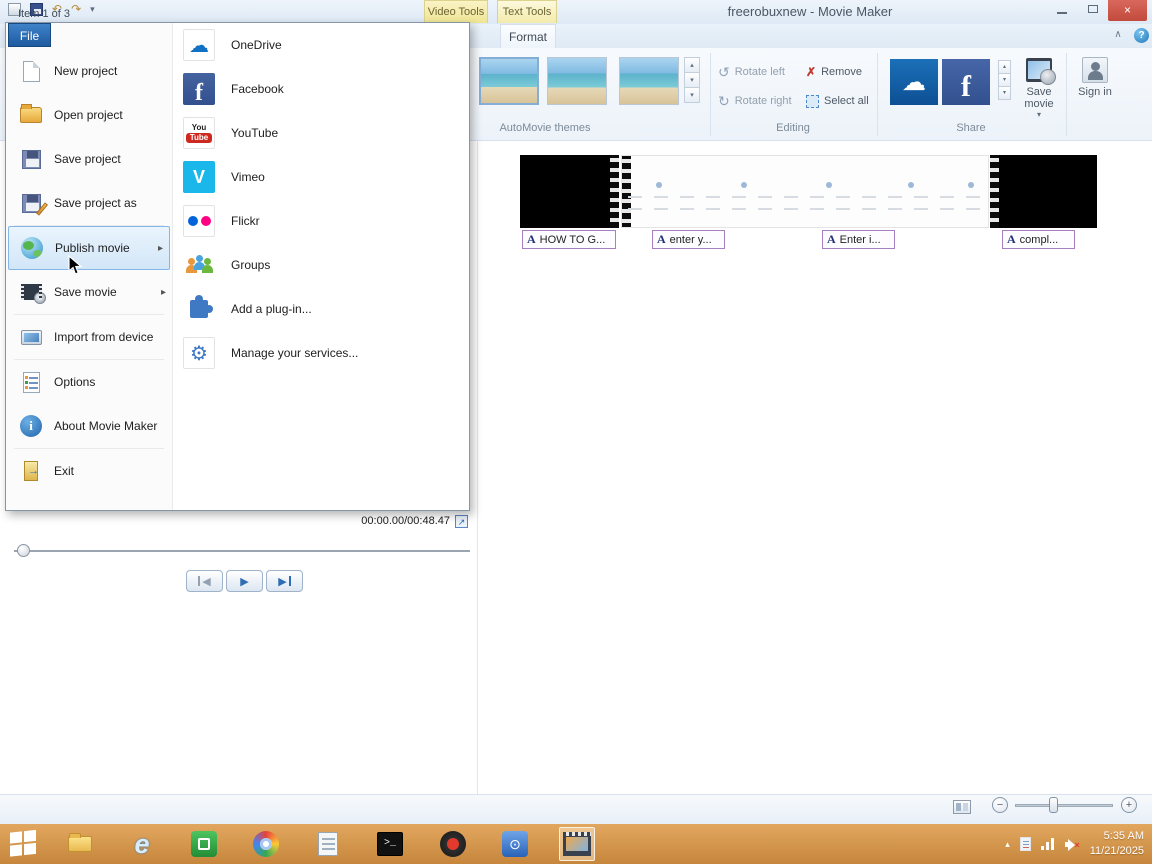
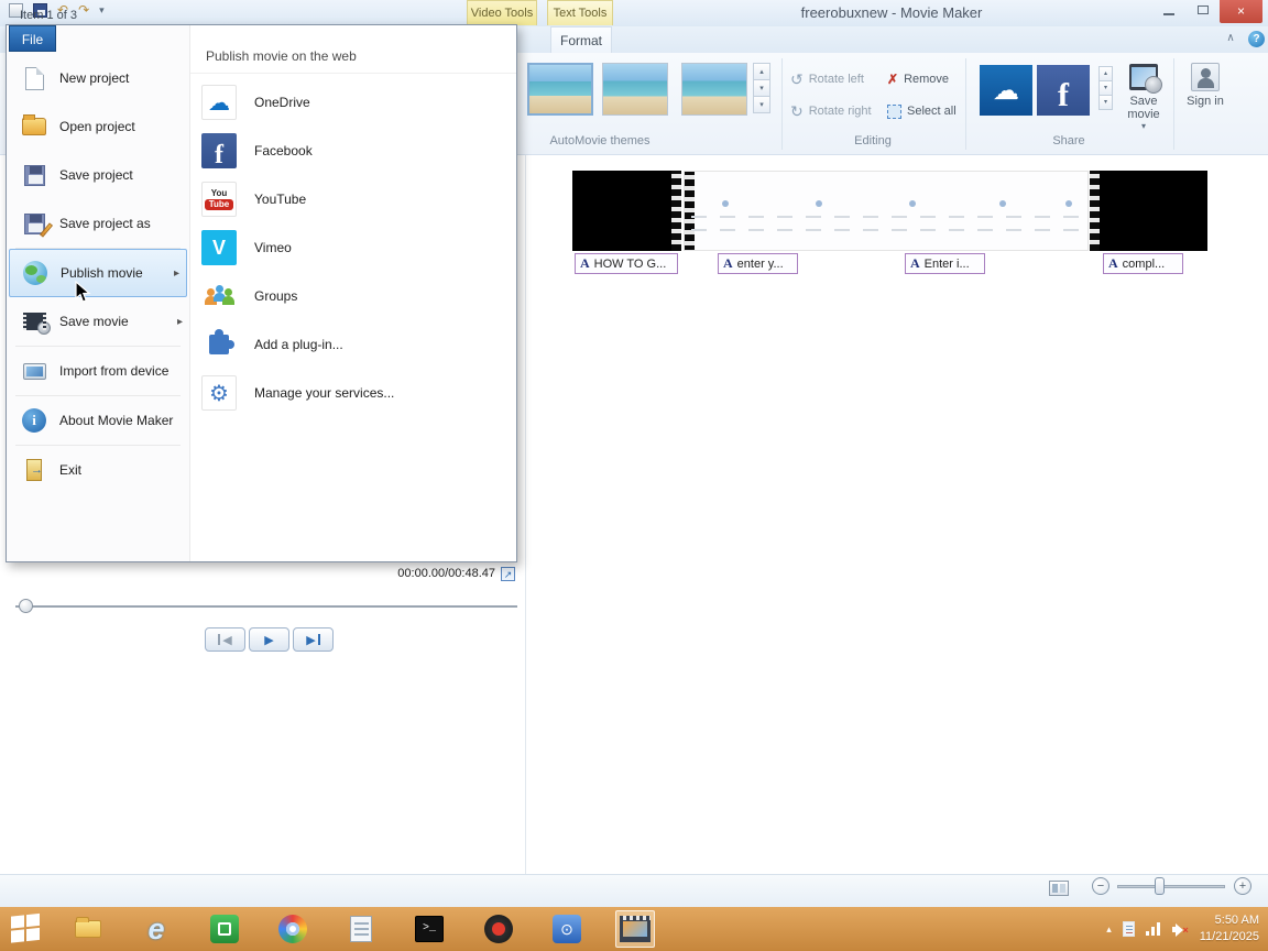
  ↶
  ↷
  ▾
  Video Tools
  Text Tools
  freerobuxnew - Movie Maker
  ×
  Format
  ∧
  ?
  AutoMovie themes
  ↺
  Rotate left
  ✗
  Remove
  ↻
  Rotate right
  Select all
  Editing
  ☁
  f
  Save movie
  ▾
  Share
  Sign in
  A
  HOW TO G...
  A
  enter y...
  A
  Enter i...
  A
  compl...
  00:00.00/00:48.47
  ↗
  ◀
  ▶
  ▶
  Item 1 of 3
  −
  +
  e
  >_
  ⊙
  ▴
  ×
- 5:35 AM
+ 5:50 AM
  11/21/2025
  New project
  Open project
  Save project
  Save project as
  Publish movie
  ▸
  Save movie
  ▸
  Import from device
- Options
  i
  About Movie Maker
  Exit
+ Publish movie on the web
  ☁
  OneDrive
  f
  Facebook
  You
  Tube
  YouTube
  V
  Vimeo
- Flickr
  Groups
  Add a plug-in...
  ⚙
  Manage your services...
  File
